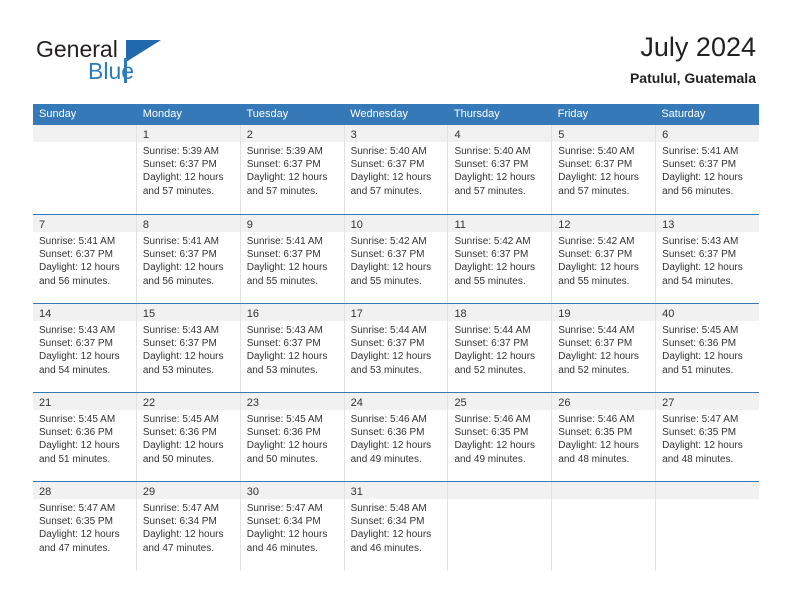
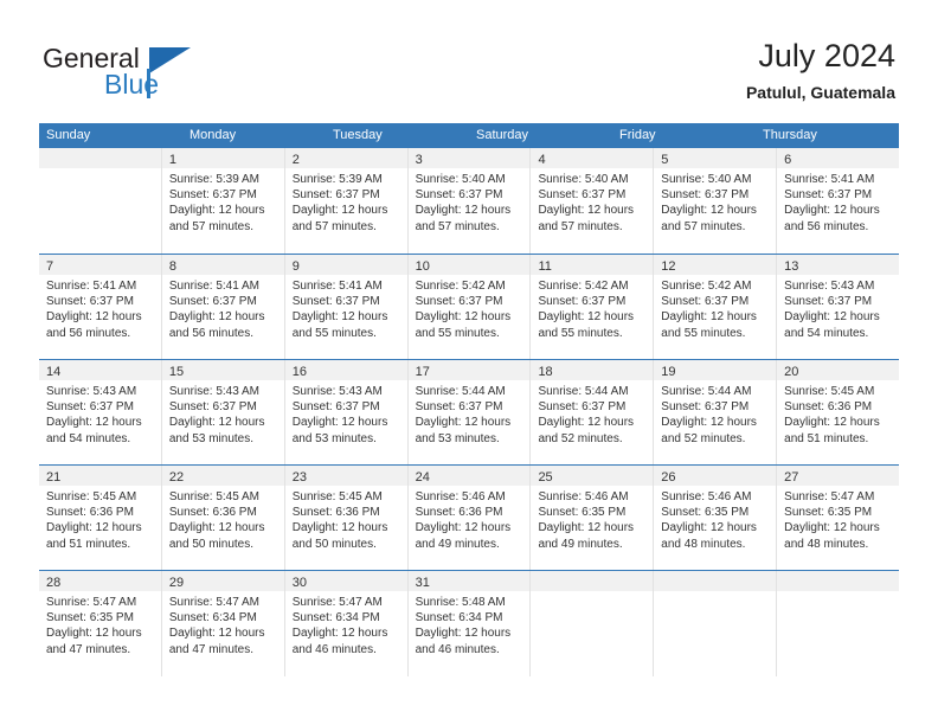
  General
  Blue
  July 2024
  Patulul, Guatemala
  Sunday
  Monday
  Tuesday
- Wednesday
- Thursday
+ Saturday
  Friday
- Saturday
+ Thursday
  1
  Sunrise: 5:39 AM
  Sunset: 6:37 PM
  Daylight: 12 hours
  and 57 minutes.
  2
  Sunrise: 5:39 AM
  Sunset: 6:37 PM
  Daylight: 12 hours
  and 57 minutes.
  3
  Sunrise: 5:40 AM
  Sunset: 6:37 PM
  Daylight: 12 hours
  and 57 minutes.
  4
  Sunrise: 5:40 AM
  Sunset: 6:37 PM
  Daylight: 12 hours
  and 57 minutes.
  5
  Sunrise: 5:40 AM
  Sunset: 6:37 PM
  Daylight: 12 hours
  and 57 minutes.
  6
  Sunrise: 5:41 AM
  Sunset: 6:37 PM
  Daylight: 12 hours
  and 56 minutes.
  7
  Sunrise: 5:41 AM
  Sunset: 6:37 PM
  Daylight: 12 hours
  and 56 minutes.
  8
  Sunrise: 5:41 AM
  Sunset: 6:37 PM
  Daylight: 12 hours
  and 56 minutes.
  9
  Sunrise: 5:41 AM
  Sunset: 6:37 PM
  Daylight: 12 hours
  and 55 minutes.
  10
  Sunrise: 5:42 AM
  Sunset: 6:37 PM
  Daylight: 12 hours
  and 55 minutes.
  11
  Sunrise: 5:42 AM
  Sunset: 6:37 PM
  Daylight: 12 hours
  and 55 minutes.
  12
  Sunrise: 5:42 AM
  Sunset: 6:37 PM
  Daylight: 12 hours
  and 55 minutes.
  13
  Sunrise: 5:43 AM
  Sunset: 6:37 PM
  Daylight: 12 hours
  and 54 minutes.
  14
  Sunrise: 5:43 AM
  Sunset: 6:37 PM
  Daylight: 12 hours
  and 54 minutes.
  15
  Sunrise: 5:43 AM
  Sunset: 6:37 PM
  Daylight: 12 hours
  and 53 minutes.
  16
  Sunrise: 5:43 AM
  Sunset: 6:37 PM
  Daylight: 12 hours
  and 53 minutes.
  17
  Sunrise: 5:44 AM
  Sunset: 6:37 PM
  Daylight: 12 hours
  and 53 minutes.
  18
  Sunrise: 5:44 AM
  Sunset: 6:37 PM
  Daylight: 12 hours
  and 52 minutes.
  19
  Sunrise: 5:44 AM
  Sunset: 6:37 PM
  Daylight: 12 hours
  and 52 minutes.
- 40
+ 20
  Sunrise: 5:45 AM
  Sunset: 6:36 PM
  Daylight: 12 hours
  and 51 minutes.
  21
  Sunrise: 5:45 AM
  Sunset: 6:36 PM
  Daylight: 12 hours
  and 51 minutes.
  22
  Sunrise: 5:45 AM
  Sunset: 6:36 PM
  Daylight: 12 hours
  and 50 minutes.
  23
  Sunrise: 5:45 AM
  Sunset: 6:36 PM
  Daylight: 12 hours
  and 50 minutes.
  24
  Sunrise: 5:46 AM
  Sunset: 6:36 PM
  Daylight: 12 hours
  and 49 minutes.
  25
  Sunrise: 5:46 AM
  Sunset: 6:35 PM
  Daylight: 12 hours
  and 49 minutes.
  26
  Sunrise: 5:46 AM
  Sunset: 6:35 PM
  Daylight: 12 hours
  and 48 minutes.
  27
  Sunrise: 5:47 AM
  Sunset: 6:35 PM
  Daylight: 12 hours
  and 48 minutes.
  28
  Sunrise: 5:47 AM
  Sunset: 6:35 PM
  Daylight: 12 hours
  and 47 minutes.
  29
  Sunrise: 5:47 AM
  Sunset: 6:34 PM
  Daylight: 12 hours
  and 47 minutes.
  30
  Sunrise: 5:47 AM
  Sunset: 6:34 PM
  Daylight: 12 hours
  and 46 minutes.
  31
  Sunrise: 5:48 AM
  Sunset: 6:34 PM
  Daylight: 12 hours
  and 46 minutes.
